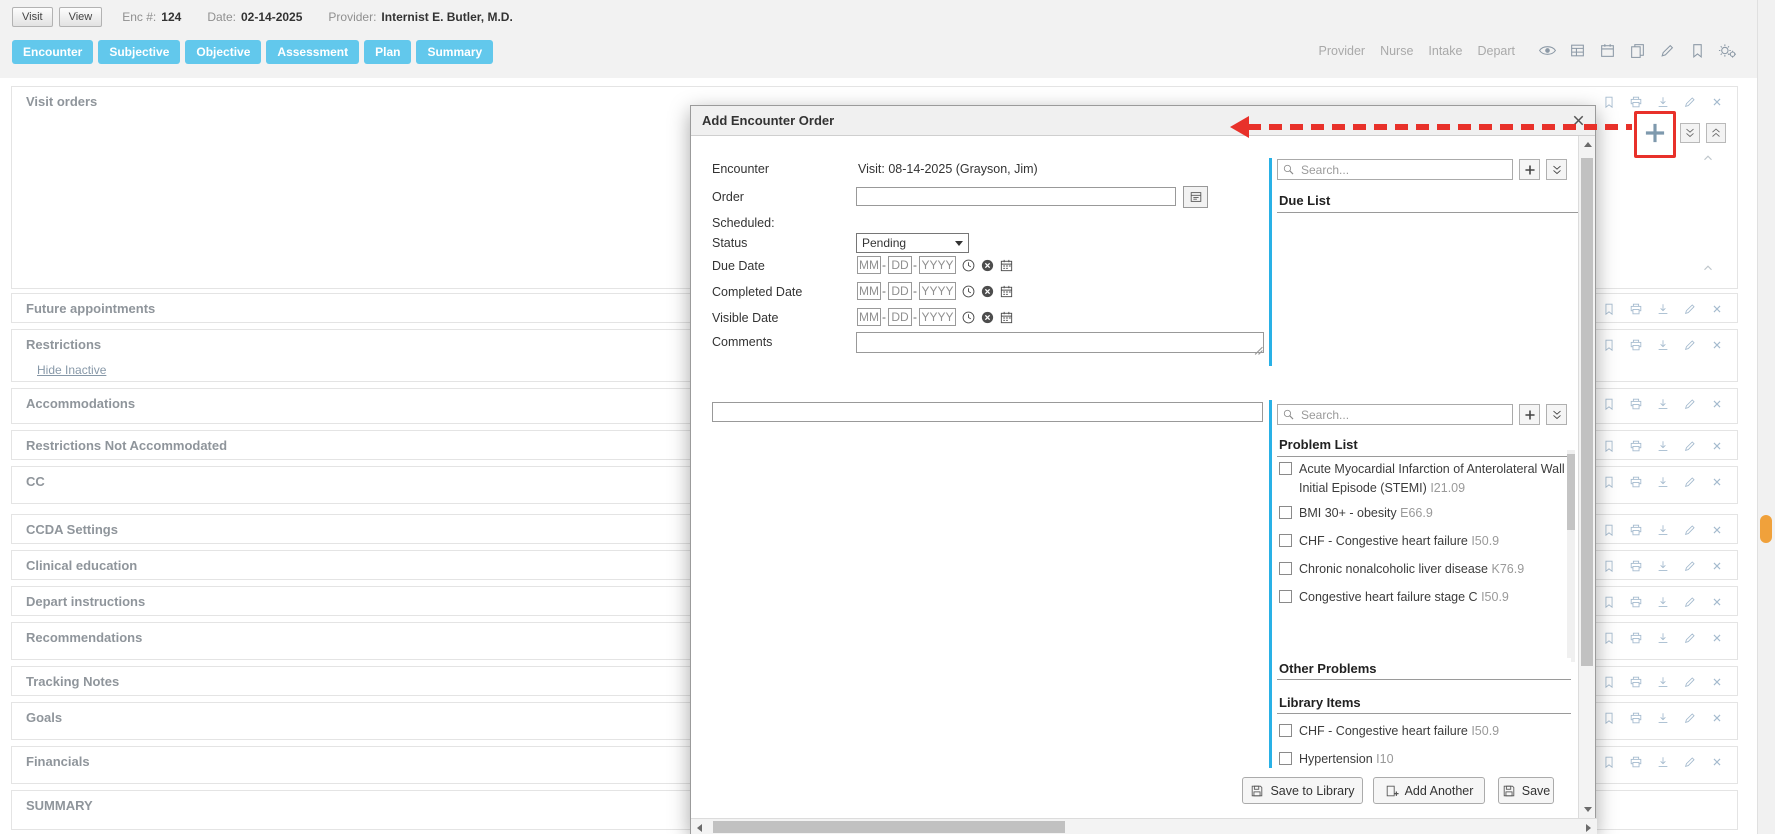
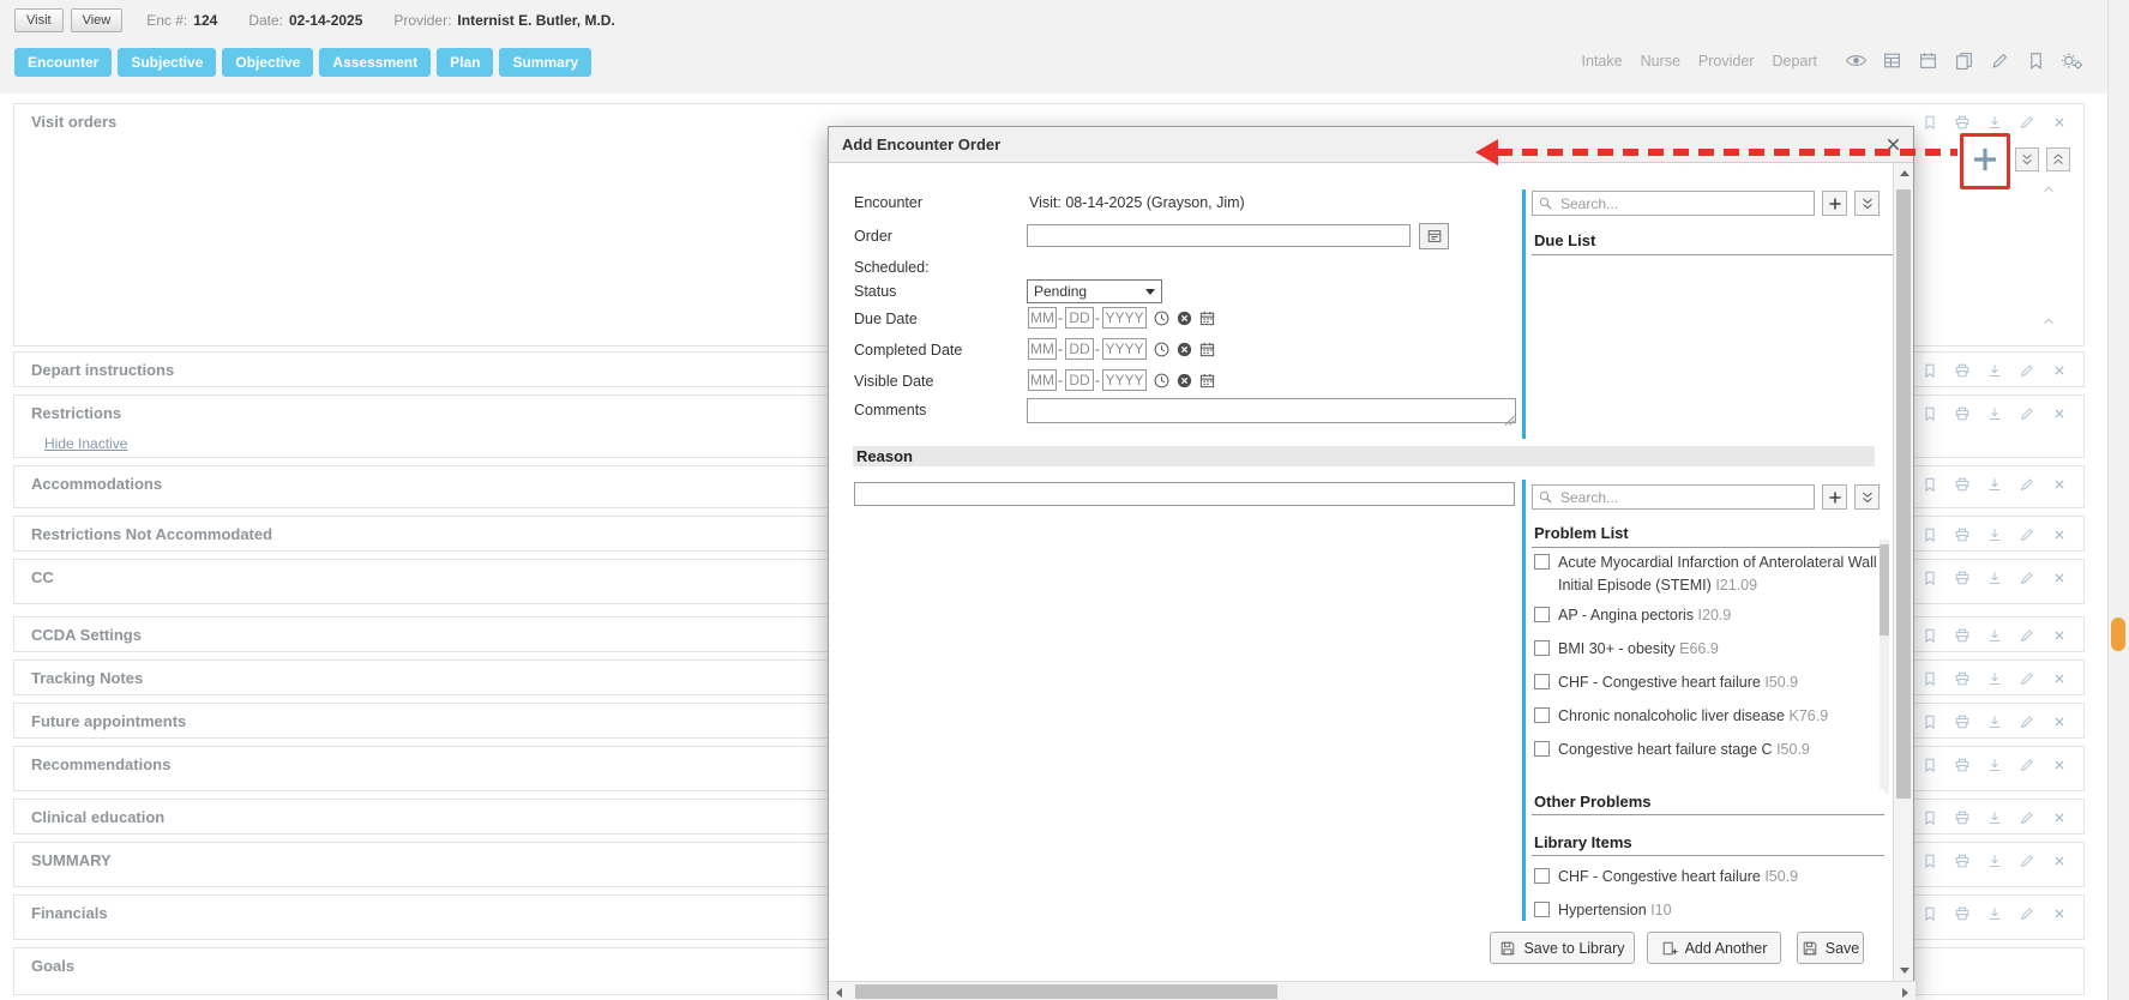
  Visit
  View
  Enc #: 124
  Date: 02-14-2025
  Provider: Internist E. Butler, M.D.
  Encounter
  Subjective
  Objective
  Assessment
  Plan
  Summary
- Provider
+ Intake
  Nurse
- Intake
+ Provider
  Depart
  Visit orders
- Future appointments
+ Depart instructions
  Restrictions
  Hide Inactive
  Accommodations
  Restrictions Not Accommodated
  CC
  CCDA Settings
- Clinical education
+ Tracking Notes
- Depart instructions
+ Future appointments
  Recommendations
- Tracking Notes
+ Clinical education
- Goals
+ SUMMARY
  Financials
- SUMMARY
+ Goals
  Add Encounter Order
  Encounter
  Order
  Scheduled:
  Status
  Due Date
  Completed Date
  Visible Date
  Comments
  Visit: 08-14-2025 (Grayson, Jim)
  Pending
  MM
  -
  DD
  -
  YYYY
  MM
  -
  DD
  -
  YYYY
  MM
  -
  DD
  -
  YYYY
  Search...
  Due List
+ Reason
  Search...
  Problem List
  Acute Myocardial Infarction of Anterolateral Wall Initial Episode (STEMI) I21.09
+ AP - Angina pectoris I20.9
  BMI 30+ - obesity E66.9
  CHF - Congestive heart failure I50.9
  Chronic nonalcoholic liver disease K76.9
  Congestive heart failure stage C I50.9
  Other Problems
  Library Items
  CHF - Congestive heart failure I50.9
  Hypertension I10
  Save to Library
  Add Another
  Save
